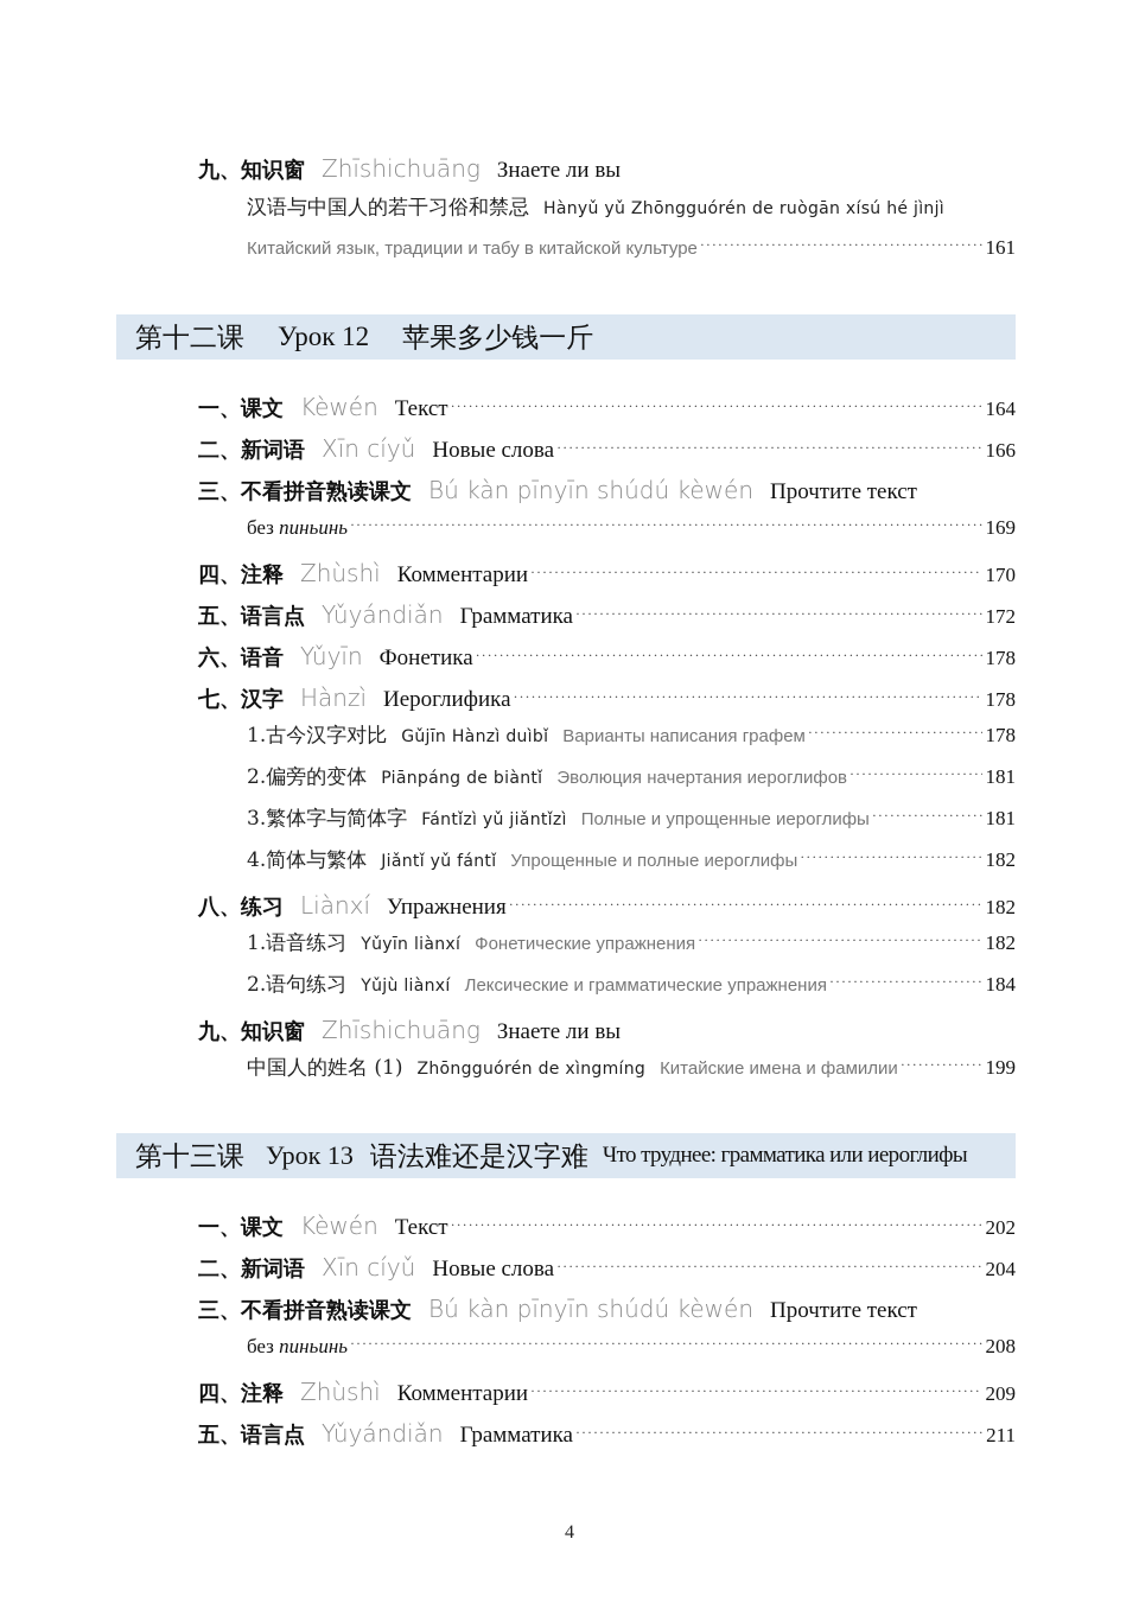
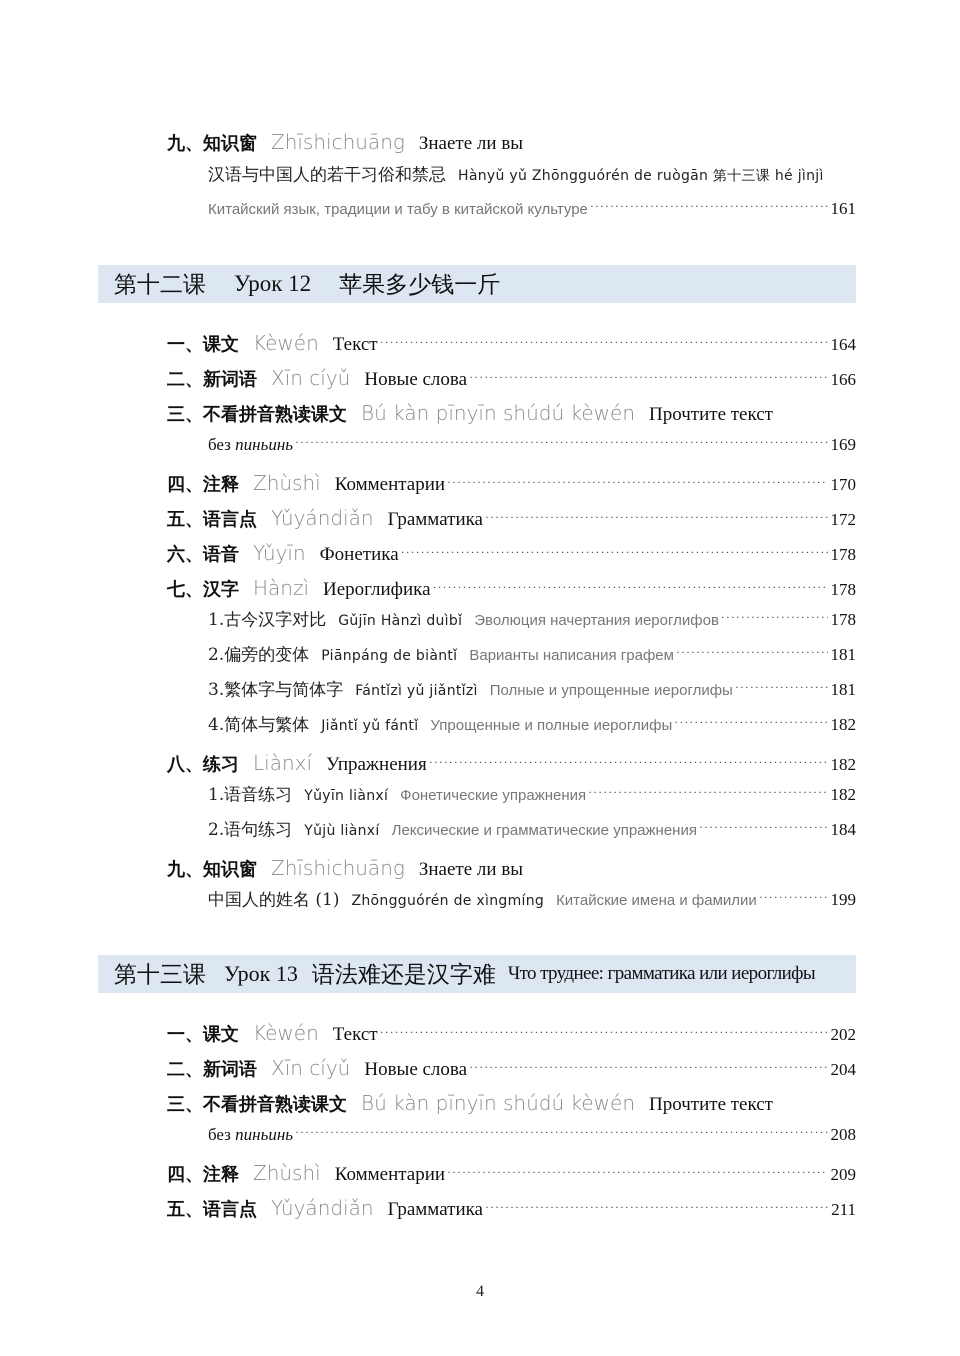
  九、知识窗
  Zhīshichuāng
  Знаете ли вы
  汉语与中国人的若干习俗和禁忌
- Hànyǔ yǔ Zhōngguórén de ruògān xísú hé jìnjì
+ Hànyǔ yǔ Zhōngguórén de ruògān 第十三课 hé jìnjì
  Китайский язык, традиции и табу в китайской культуре
  161
  第十二课
  Урок 12
  苹果多少钱一斤
  一、课文
  Kèwén
  Текст
  164
  二、新词语
  Xīn cíyǔ
  Новые слова
  166
  三、不看拼音熟读课文
  Bú kàn pīnyīn shúdú kèwén
  Прочтите текст
  без
  пиньинь
  169
  四、注释
  Zhùshì
  Комментарии
  170
  五、语言点
  Yǔyándiǎn
  Грамматика
  172
  六、语音
  Yǔyīn
  Фонетика
  178
  七、汉字
  Hànzì
  Иероглифика
  178
  1.古今汉字对比
  Gǔjīn Hànzì duìbǐ
- Варианты написания графем
+ Эволюция начертания иероглифов
  178
  2.偏旁的变体
  Piānpáng de biàntǐ
- Эволюция начертания иероглифов
+ Варианты написания графем
  181
  3.繁体字与简体字
  Fántǐzì yǔ jiǎntǐzì
  Полные и упрощенные иероглифы
  181
  4.简体与繁体
  Jiǎntǐ yǔ fántǐ
  Упрощенные и полные иероглифы
  182
  八、练习
  Liànxí
  Упражнения
  182
  1.语音练习
  Yǔyīn liànxí
  Фонетические упражнения
  182
  2.语句练习
  Yǔjù liànxí
  Лексические и грамматические упражнения
  184
  九、知识窗
  Zhīshichuāng
  Знаете ли вы
  中国人的姓名 (1)
  Zhōngguórén de xìngmíng
  Китайские имена и фамилии
  199
  第十三课
  Урок 13
  语法难还是汉字难
  Что труднее: грамматика или иероглифы
  一、课文
  Kèwén
  Текст
  202
  二、新词语
  Xīn cíyǔ
  Новые слова
  204
  三、不看拼音熟读课文
  Bú kàn pīnyīn shúdú kèwén
  Прочтите текст
  без
  пиньинь
  208
  四、注释
  Zhùshì
  Комментарии
  209
  五、语言点
  Yǔyándiǎn
  Грамматика
  211
  4
